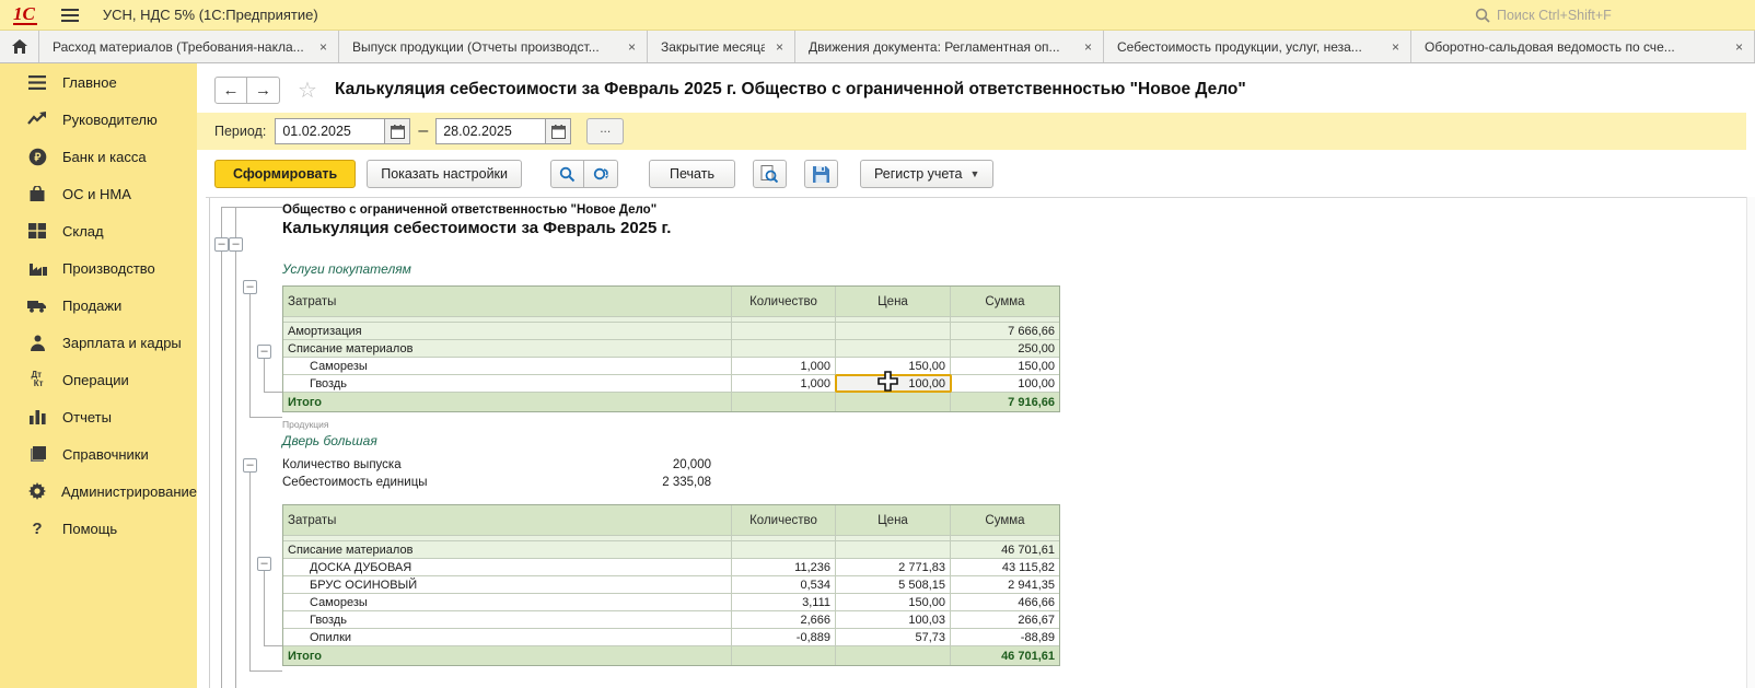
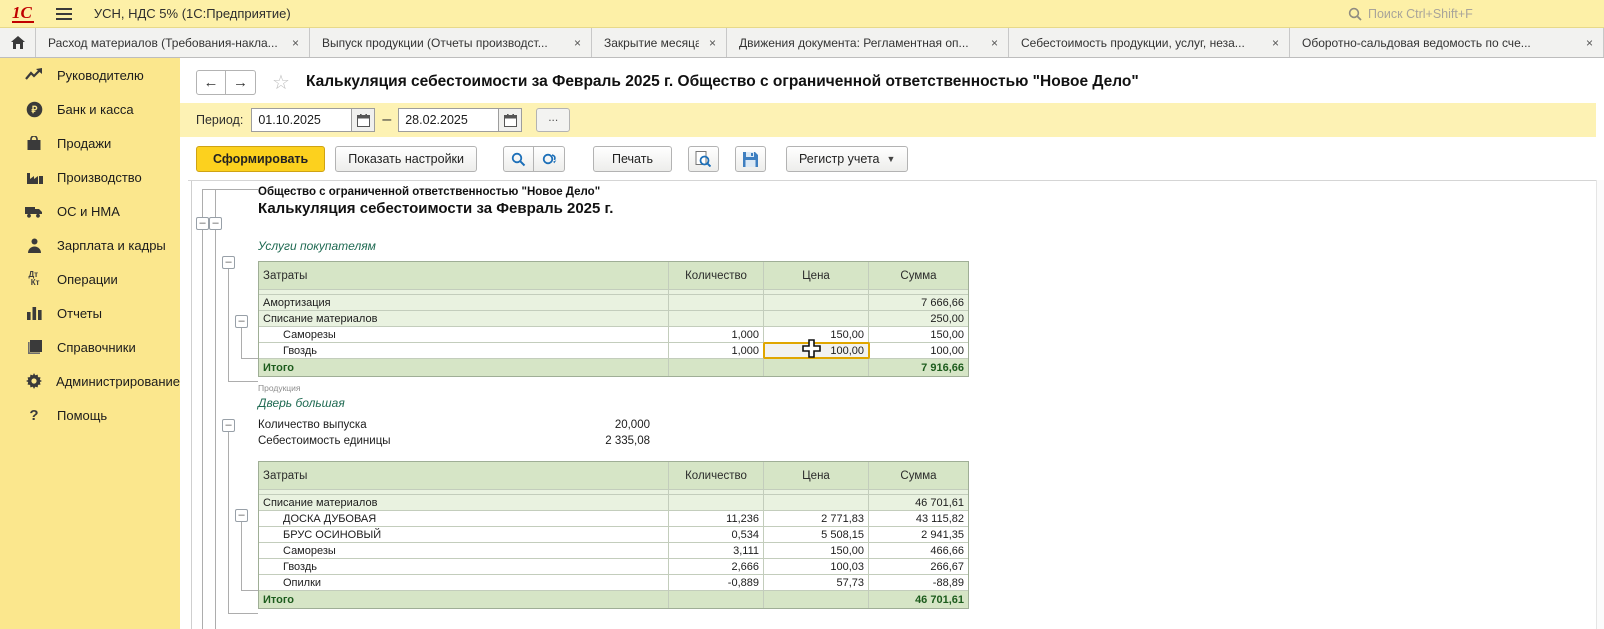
  1С
  УСН, НДС 5% (1С:Предприятие)
  Поиск Ctrl+Shift+F
  Расход материалов (Требования-накла...
  ×
  Выпуск продукции (Отчеты производст...
  ×
  Закрытие месяца
  ×
  Движения документа: Регламентная оп...
  ×
  Себестоимость продукции, услуг, неза...
  ×
  Оборотно-сальдовая ведомость по сче...
  ×
- Главное
  Руководителю
  ₽
  Банк и касса
- ОС и НМА
+ Продажи
- Склад
  Производство
- Продажи
+ ОС и НМА
  Зарплата и кадры
  Дт
  Кт
  Операции
  Отчеты
  Справочники
  Администрирование
  ?
  Помощь
  ←
  →
  ☆
  Калькуляция себестоимости за Февраль 2025 г. Общество с ограниченной ответственностью "Новое Дело"
  Период:
- 01.02.2025
+ 01.10.2025
  –
  28.02.2025
  ...
  Сформировать
  Показать настройки
  Печать
  Регистр учета
  ▼
  –
  –
  –
  –
  –
  –
  Общество с ограниченной ответственностью "Новое Дело"
  Калькуляция себестоимости за Февраль 2025 г.
  Услуги покупателям
  Затраты
  Количество
  Цена
  Сумма
  Амортизация
  7 666,66
  Списание материалов
  250,00
  Саморезы
  1,000
  150,00
  150,00
  Гвоздь
  1,000
  100,00
  100,00
  Итого
  7 916,66
  Продукция
  Дверь большая
  Количество выпуска
  20,000
  Себестоимость единицы
  2 335,08
  Затраты
  Количество
  Цена
  Сумма
  Списание материалов
  46 701,61
  ДОСКА ДУБОВАЯ
  11,236
  2 771,83
  43 115,82
  БРУС ОСИНОВЫЙ
  0,534
  5 508,15
  2 941,35
  Саморезы
  3,111
  150,00
  466,66
  Гвоздь
  2,666
  100,03
  266,67
  Опилки
  -0,889
  57,73
  -88,89
  Итого
  46 701,61
